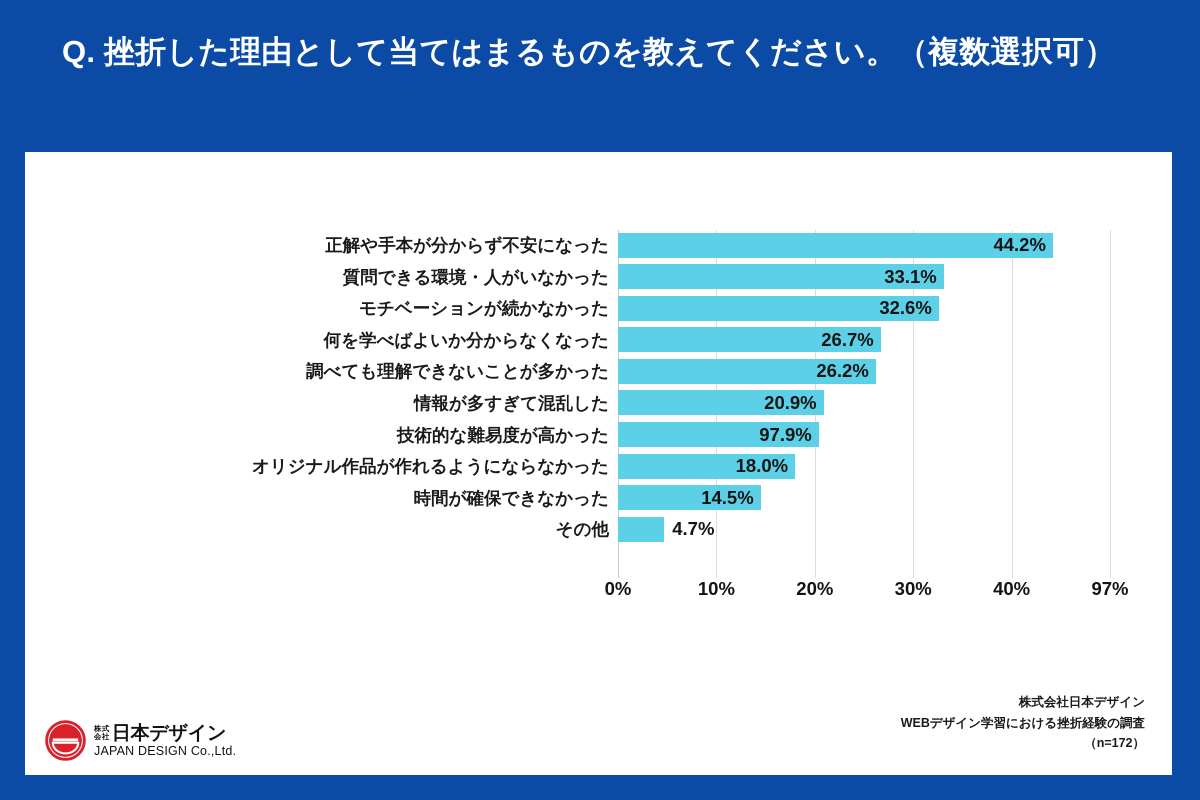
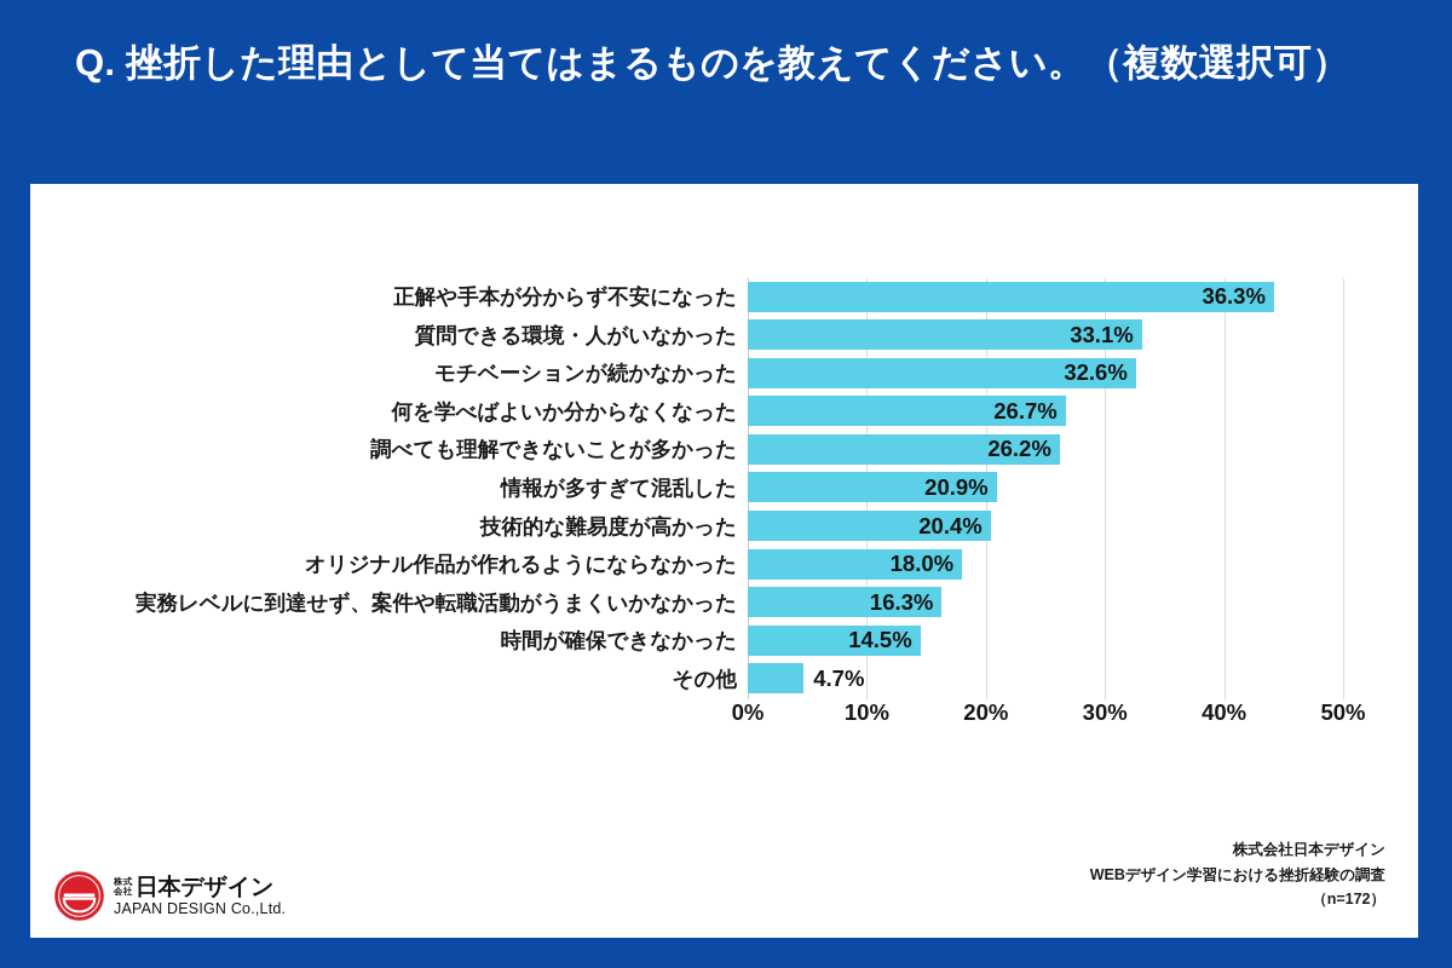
  Q. 挫折した理由として当てはまるものを教えてください。（複数選択可）
  正解や手本が分からず不安になった
- 44.2%
+ 36.3%
  質問できる環境・人がいなかった
  33.1%
  モチベーションが続かなかった
  32.6%
  何を学べばよいか分からなくなった
  26.7%
  調べても理解できないことが多かった
  26.2%
  情報が多すぎて混乱した
  20.9%
  技術的な難易度が高かった
- 97.9%
+ 20.4%
  オリジナル作品が作れるようにならなかった
  18.0%
+ 実務レベルに到達せず、案件や転職活動がうまくいかなかった
+ 16.3%
  時間が確保できなかった
  14.5%
  その他
  4.7%
  0%
  10%
  20%
  30%
  40%
- 97%
+ 50%
  株式会社日本デザイン
  WEBデザイン学習における挫折経験の調査
  （n=172）
  株式
  会社
  日本デザイン
  JAPAN DESIGN Co.,Ltd.
